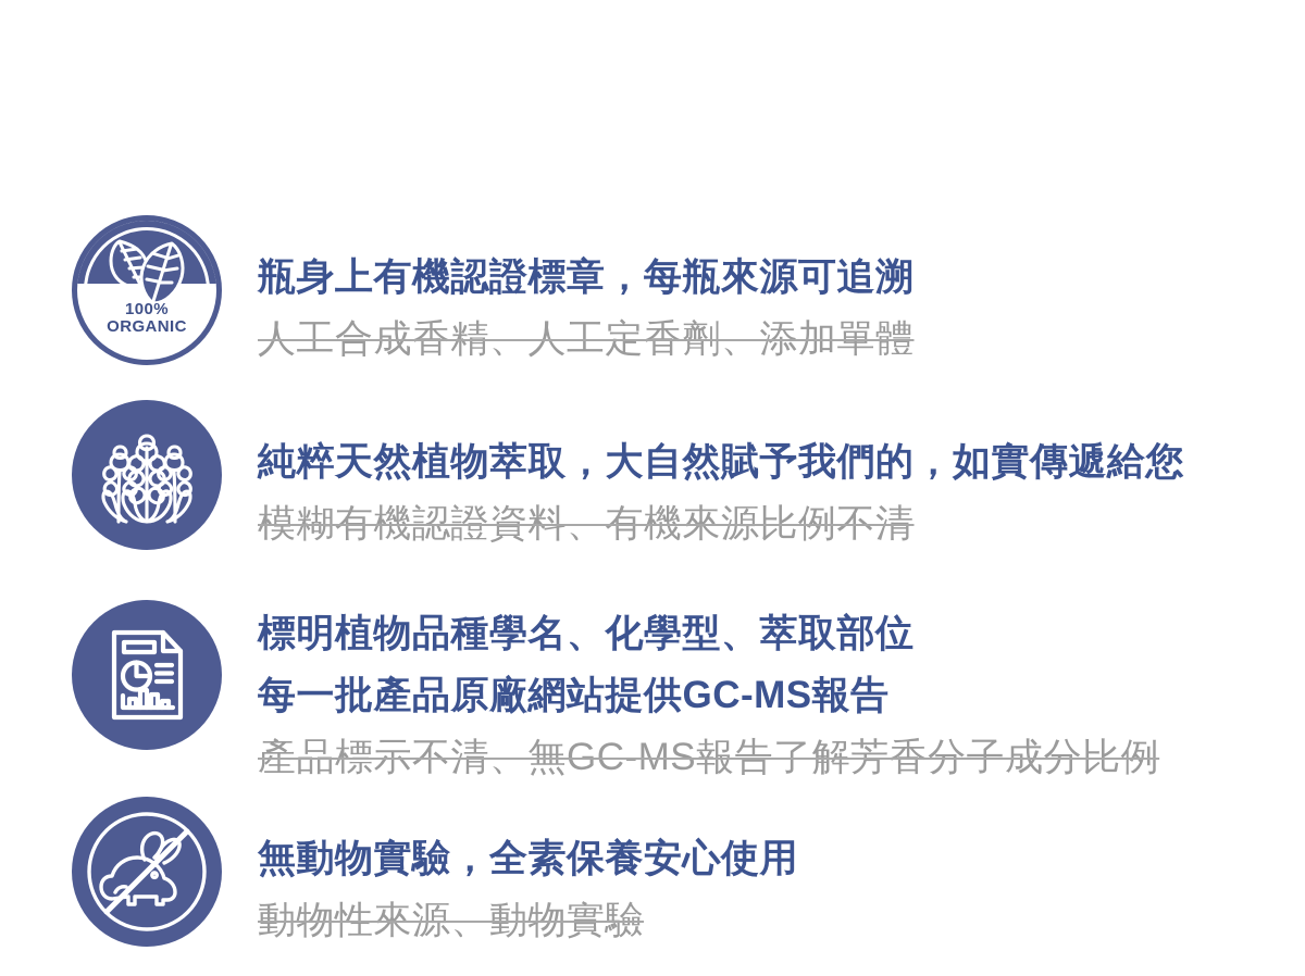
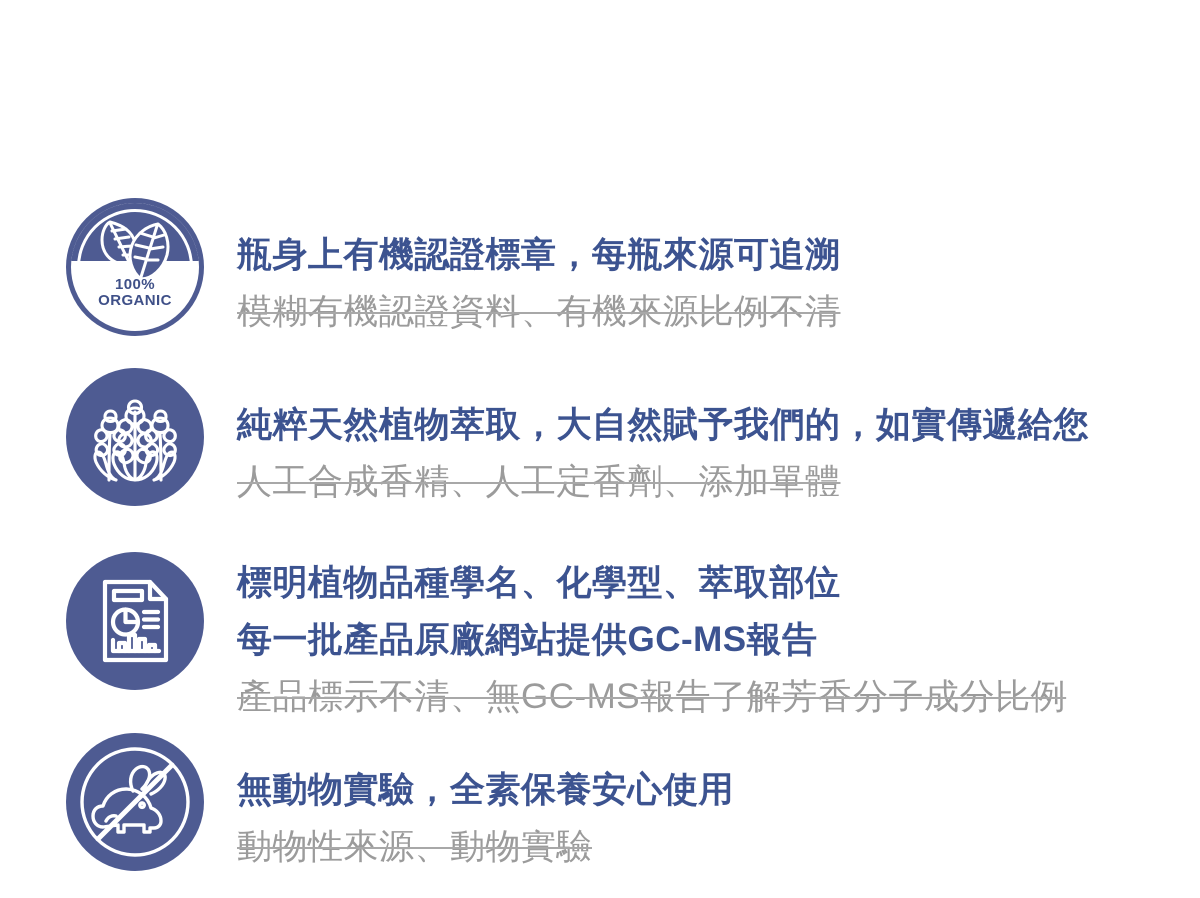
  100%
  ORGANIC
  瓶身上有機認證標章，每瓶來源可追溯
- 人工合成香精、人工定香劑、添加單體
+ 模糊有機認證資料、有機來源比例不清
  純粹天然植物萃取，大自然賦予我們的，如實傳遞給您
- 模糊有機認證資料、有機來源比例不清
+ 人工合成香精、人工定香劑、添加單體
  標明植物品種學名、化學型、萃取部位
  每一批產品原廠網站提供GC-MS報告
  產品標示不清、無GC-MS報告了解芳香分子成分比例
  無動物實驗，全素保養安心使用
  動物性來源、動物實驗
